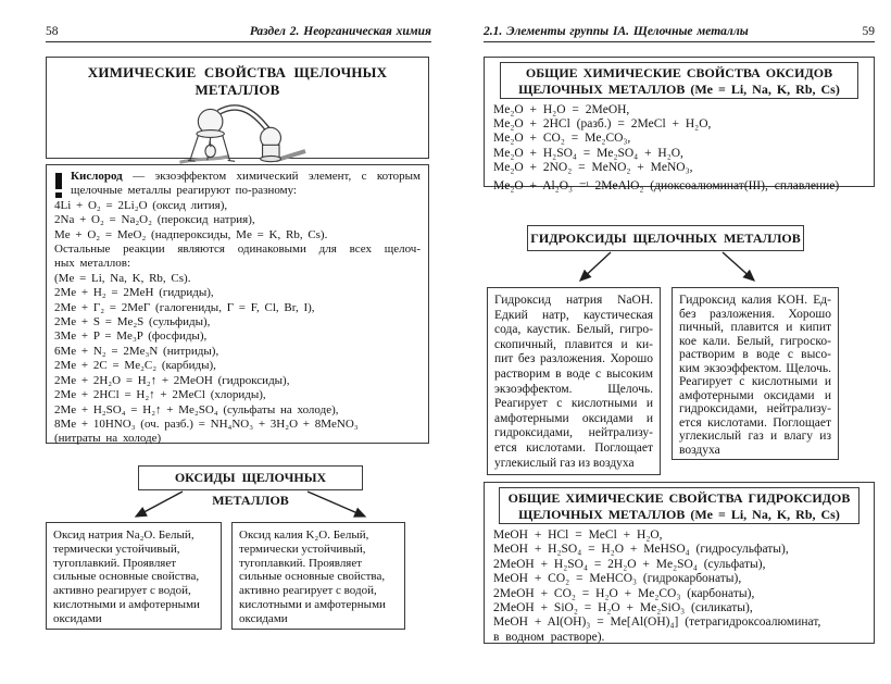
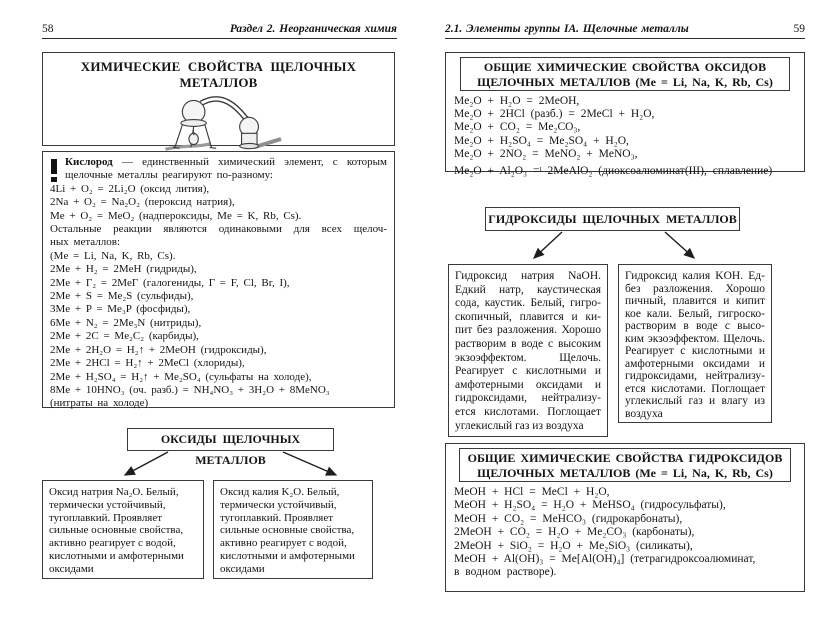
  58
  Раздел 2. Неорганическая химия
  ХИМИЧЕСКИЕ СВОЙСТВА ЩЕЛОЧНЫХ МЕТАЛЛОВ
- Кислород — экзоэффектом химический элемент, с которым
+ Кислород — единственный химический элемент, с которым
  щелочные металлы реагируют по-разному:
  4Li + O₂ = 2Li₂O (оксид лития),
  2Na + O₂ = Na₂O₂ (пероксид натрия),
  Me + O₂ = MeO₂ (надпероксиды, Me = K, Rb, Cs).
  Остальные реакции являются одинаковыми для всех щелоч-
  ных металлов:
  (Me = Li, Na, K, Rb, Cs).
  2Me + H₂ = 2MeH (гидриды),
  2Me + Г₂ = 2MeГ (галогениды, Г = F, Cl, Br, I),
  2Me + S = Me₂S (сульфиды),
  3Me + P = Me₃P (фосфиды),
  6Me + N₂ = 2Me₃N (нитриды),
  2Me + 2C = Me₂C₂ (карбиды),
  2Me + 2H₂O = H₂↑ + 2MeOH (гидроксиды),
  2Me + 2HCl = H₂↑ + 2MeCl (хлориды),
  2Me + H₂SO₄ = H₂↑ + Me₂SO₄ (сульфаты на холоде),
  8Me + 10HNO₃ (оч. разб.) = NH₄NO₃ + 3H₂O + 8MeNO₃
  (нитраты на холоде)
  ОКСИДЫ ЩЕЛОЧНЫХ МЕТАЛЛОВ
  Оксид натрия Na₂O. Белый,
  термически устойчивый,
  тугоплавкий. Проявляет
  сильные основные свойства,
  активно реагирует с водой,
  кислотными и амфотерными
  оксидами
  Оксид калия K₂O. Белый,
  термически устойчивый,
  тугоплавкий. Проявляет
  сильные основные свойства,
  активно реагирует с водой,
  кислотными и амфотерными
  оксидами
  2.1. Элементы группы IA. Щелочные металлы
  59
  ОБЩИЕ ХИМИЧЕСКИЕ СВОЙСТВА ОКСИДОВ
  ЩЕЛОЧНЫХ МЕТАЛЛОВ (Me = Li, Na, K, Rb, Cs)
  Me₂O + H₂O = 2MeOH,
  Me₂O + 2HCl (разб.) = 2MeCl + H₂O,
  Me₂O + CO₂ = Me₂CO₃,
  Me₂O + H₂SO₄ = Me₂SO₄ + H₂O,
  Me₂O + 2NO₂ = MeNO₂ + MeNO₃,
  Me₂O + Al₂O₃ =ᵗ 2MeAlO₂ (диоксоалюминат(III), сплавление)
  ГИДРОКСИДЫ ЩЕЛОЧНЫХ МЕТАЛЛОВ
  Гидроксид натрия NaOH.
  Едкий натр, каустическая
  сода, каустик. Белый, гигро-
  скопичный, плавится и ки-
  пит без разложения. Хорошо
  растворим в воде с высоким
  экзоэффектом. Щелочь.
  Реагирует с кислотными и
  амфотерными оксидами и
  гидроксидами, нейтрализу-
  ется кислотами. Поглощает
  углекислый газ из воздуха
  Гидроксид калия KOH. Ед-
  без разложения. Хорошо
  пичный, плавится и кипит
  кое кали. Белый, гигроско-
  растворим в воде с высо-
  ким экзоэффектом. Щелочь.
  Реагирует с кислотными и
  амфотерными оксидами и
  гидроксидами, нейтрализу-
  ется кислотами. Поглощает
  углекислый газ и влагу из
  воздуха
  ОБЩИЕ ХИМИЧЕСКИЕ СВОЙСТВА ГИДРОКСИДОВ
  ЩЕЛОЧНЫХ МЕТАЛЛОВ (Me = Li, Na, K, Rb, Cs)
  MeOH + HCl = MeCl + H₂O,
  MeOH + H₂SO₄ = H₂O + MeHSO₄ (гидросульфаты),
- 2MeOH + H₂SO₄ = 2H₂O + Me₂SO₄ (сульфаты),
  MeOH + CO₂ = MeHCO₃ (гидрокарбонаты),
  2MeOH + CO₂ = H₂O + Me₂CO₃ (карбонаты),
  2MeOH + SiO₂ = H₂O + Me₂SiO₃ (силикаты),
  MeOH + Al(OH)₃ = Me[Al(OH)₄] (тетрагидроксоалюминат,
  в водном растворе).
